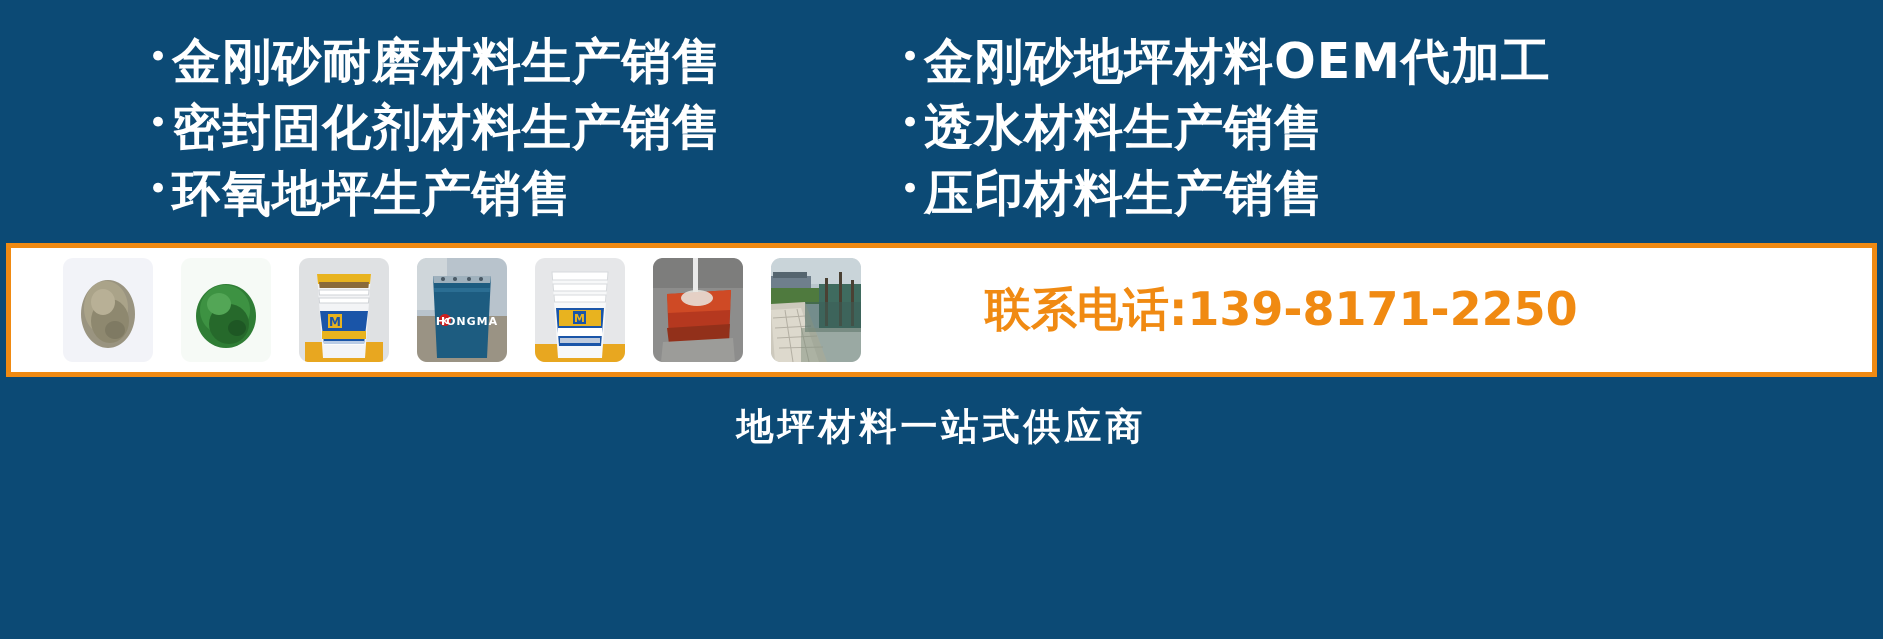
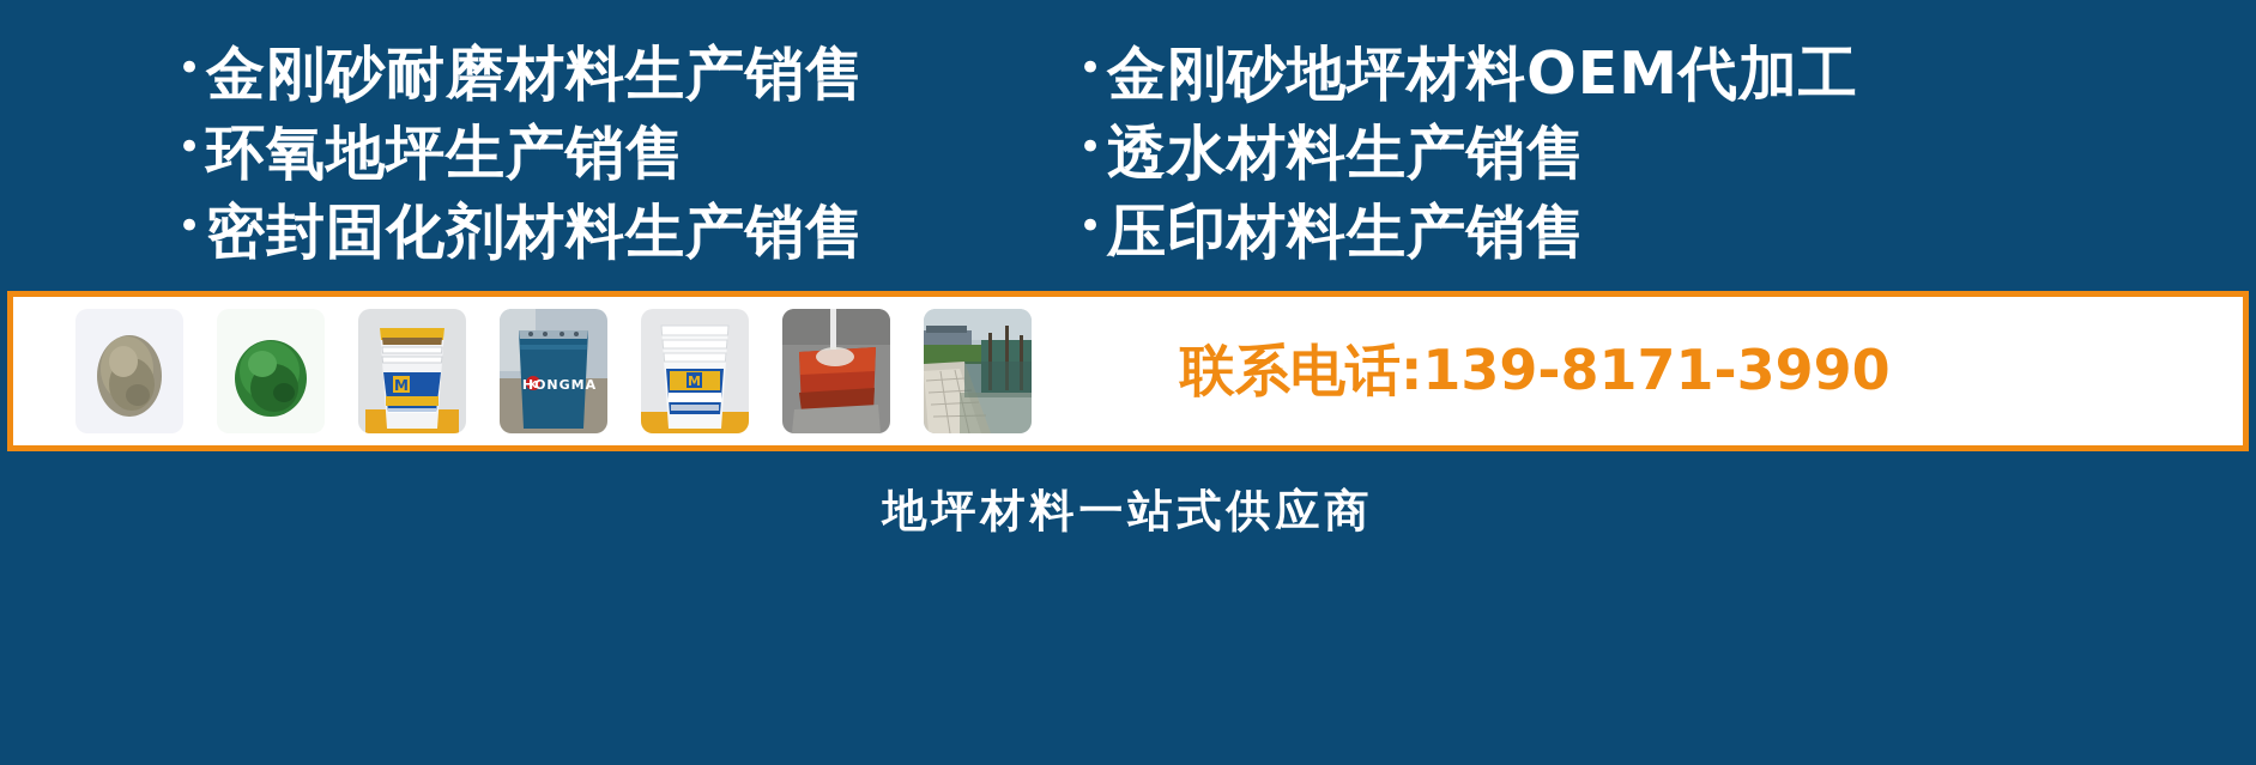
  •
  金刚砂耐磨材料生产销售
  •
- 密封固化剂材料生产销售
+ 环氧地坪生产销售
  •
- 环氧地坪生产销售
+ 密封固化剂材料生产销售
  •
  金刚砂地坪材料OEM代加工
  •
  透水材料生产销售
  •
  压印材料生产销售
  M
  K
  HONGMA
  M
- 联系电话:139-8171-2250
+ 联系电话:139-8171-3990
  地坪材料一站式供应商
